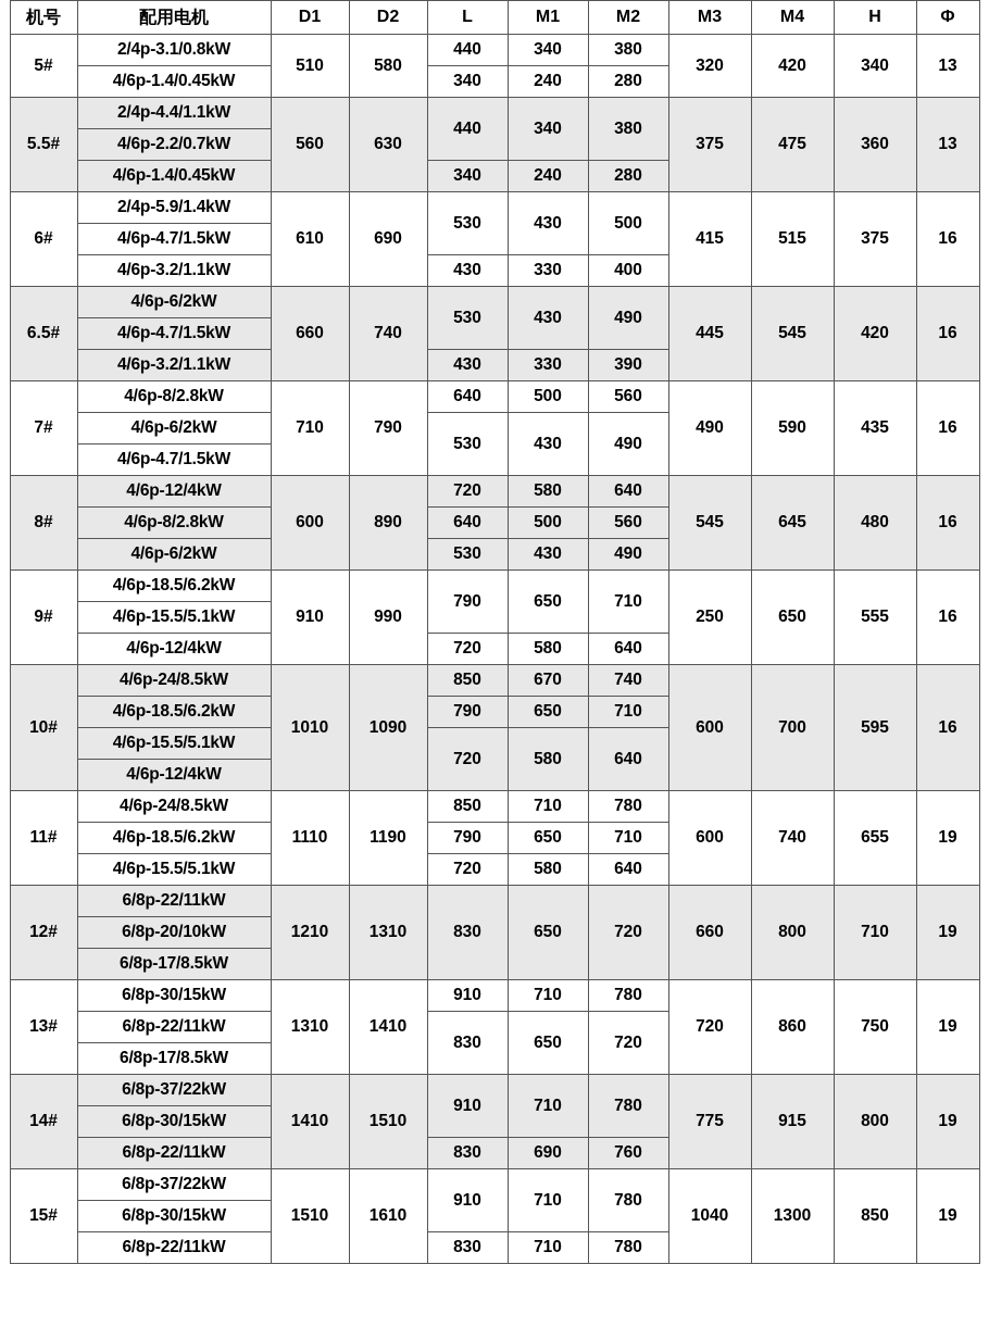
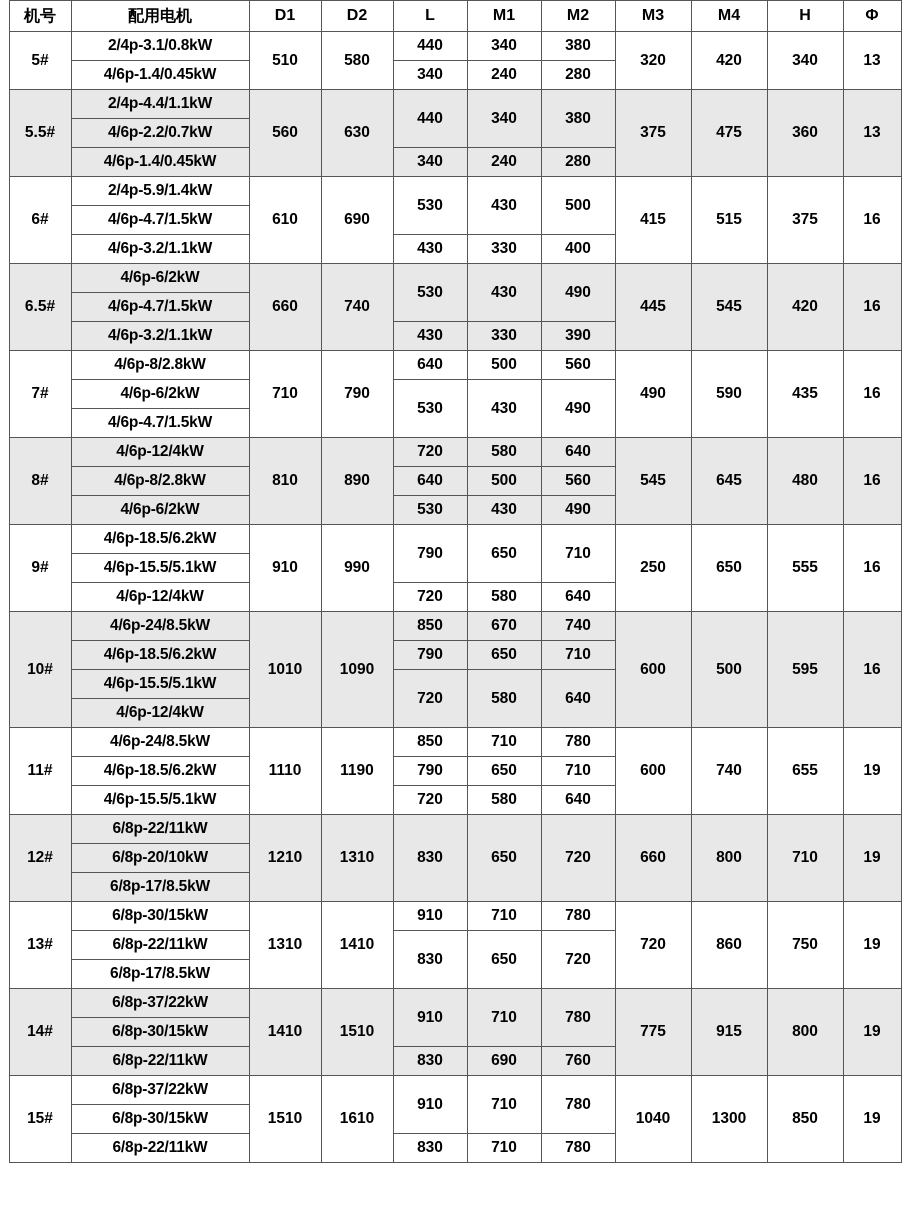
  机号	配用电机	D1	D2	L	M1	M2	M3	M4	H	Φ
  5#	2/4p-3.1/0.8kW	510	580	440	340	380	320	420	340	13
  4/6p-1.4/0.45kW	340	240	280
  5.5#	2/4p-4.4/1.1kW	560	630	440	340	380	375	475	360	13
  4/6p-2.2/0.7kW
  4/6p-1.4/0.45kW	340	240	280
  6#	2/4p-5.9/1.4kW	610	690	530	430	500	415	515	375	16
  4/6p-4.7/1.5kW
  4/6p-3.2/1.1kW	430	330	400
  6.5#	4/6p-6/2kW	660	740	530	430	490	445	545	420	16
  4/6p-4.7/1.5kW
  4/6p-3.2/1.1kW	430	330	390
  7#	4/6p-8/2.8kW	710	790	640	500	560	490	590	435	16
  4/6p-6/2kW	530	430	490
  4/6p-4.7/1.5kW
- 8#	4/6p-12/4kW	600	890	720	580	640	545	645	480	16
+ 8#	4/6p-12/4kW	810	890	720	580	640	545	645	480	16
  4/6p-8/2.8kW	640	500	560
  4/6p-6/2kW	530	430	490
  9#	4/6p-18.5/6.2kW	910	990	790	650	710	250	650	555	16
  4/6p-15.5/5.1kW
  4/6p-12/4kW	720	580	640
- 10#	4/6p-24/8.5kW	1010	1090	850	670	740	600	700	595	16
+ 10#	4/6p-24/8.5kW	1010	1090	850	670	740	600	500	595	16
  4/6p-18.5/6.2kW	790	650	710
  4/6p-15.5/5.1kW	720	580	640
  4/6p-12/4kW
  11#	4/6p-24/8.5kW	1110	1190	850	710	780	600	740	655	19
  4/6p-18.5/6.2kW	790	650	710
  4/6p-15.5/5.1kW	720	580	640
  12#	6/8p-22/11kW	1210	1310	830	650	720	660	800	710	19
  6/8p-20/10kW
  6/8p-17/8.5kW
  13#	6/8p-30/15kW	1310	1410	910	710	780	720	860	750	19
  6/8p-22/11kW	830	650	720
  6/8p-17/8.5kW
  14#	6/8p-37/22kW	1410	1510	910	710	780	775	915	800	19
  6/8p-30/15kW
  6/8p-22/11kW	830	690	760
  15#	6/8p-37/22kW	1510	1610	910	710	780	1040	1300	850	19
  6/8p-30/15kW
  6/8p-22/11kW	830	710	780
